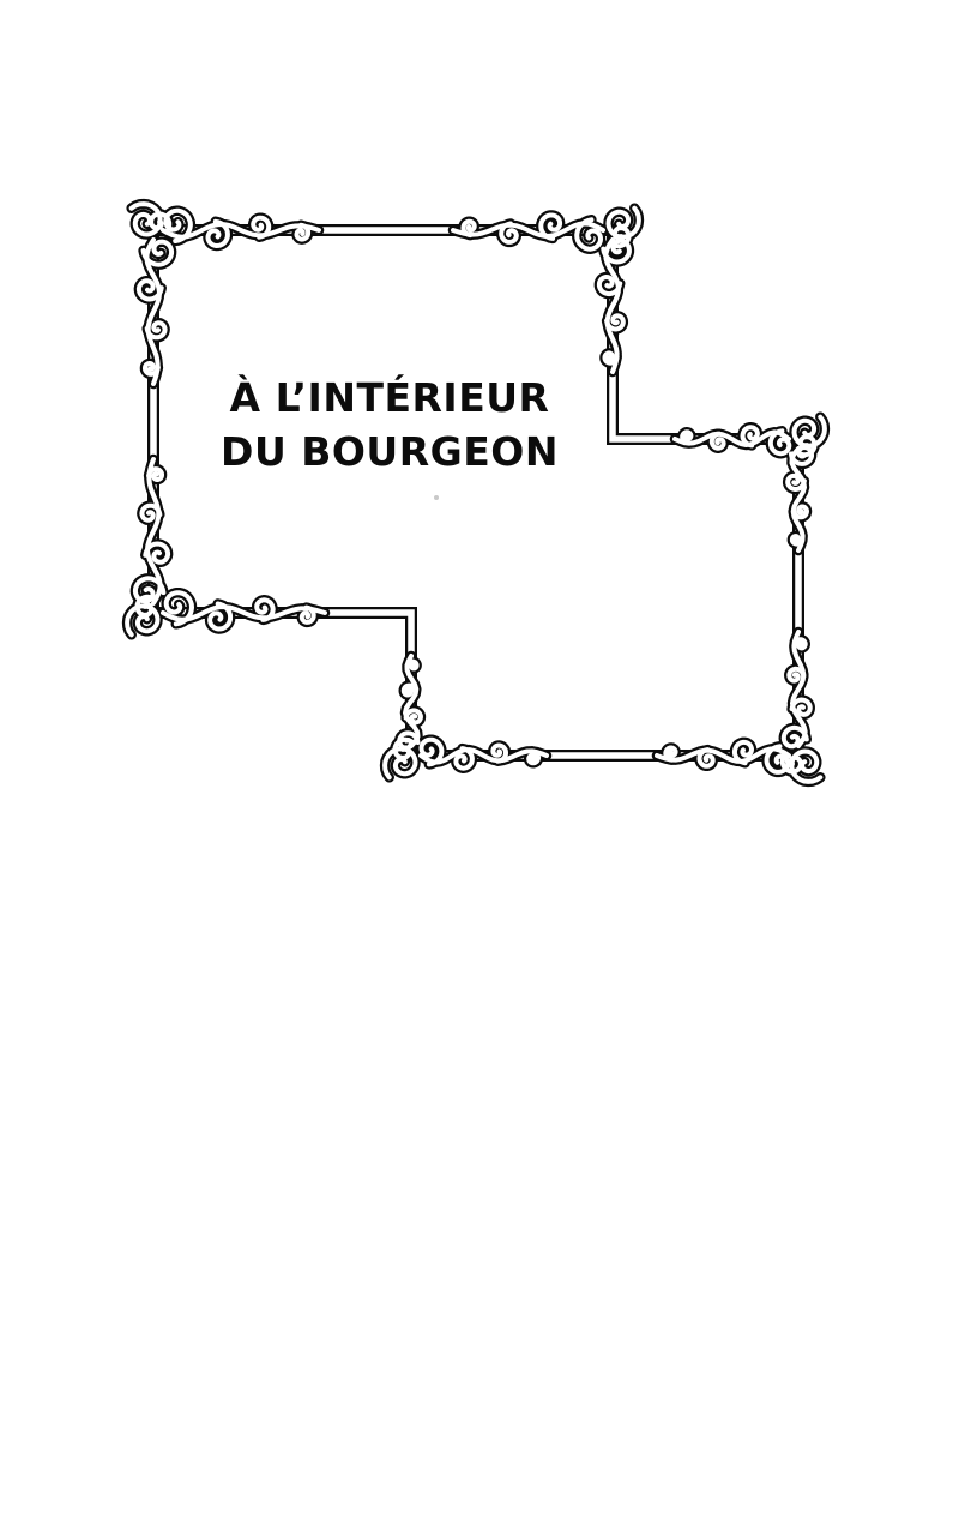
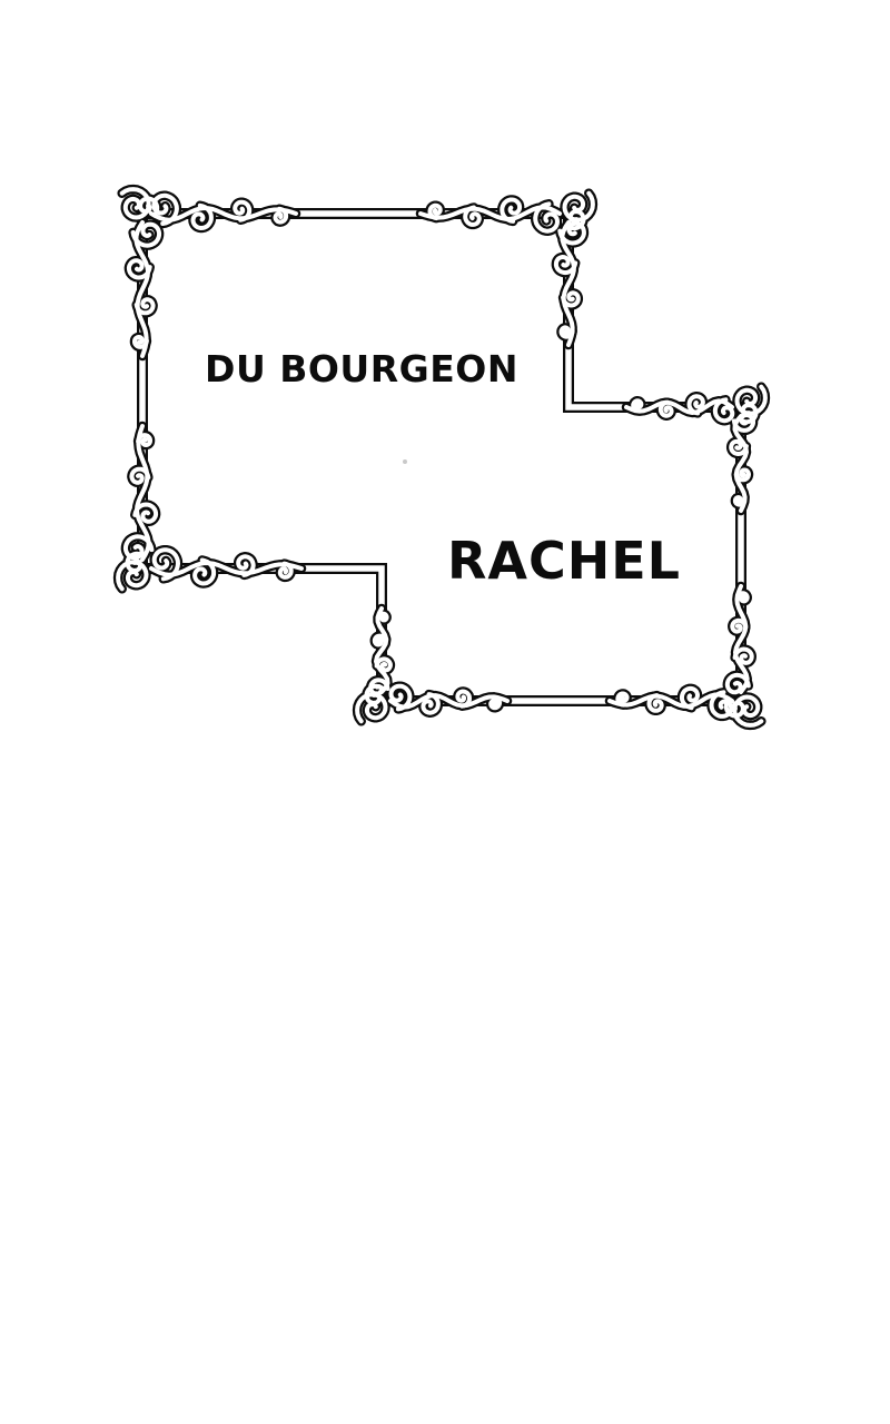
- À L’INTÉRIEUR
  DU BOURGEON
+ RACHEL
